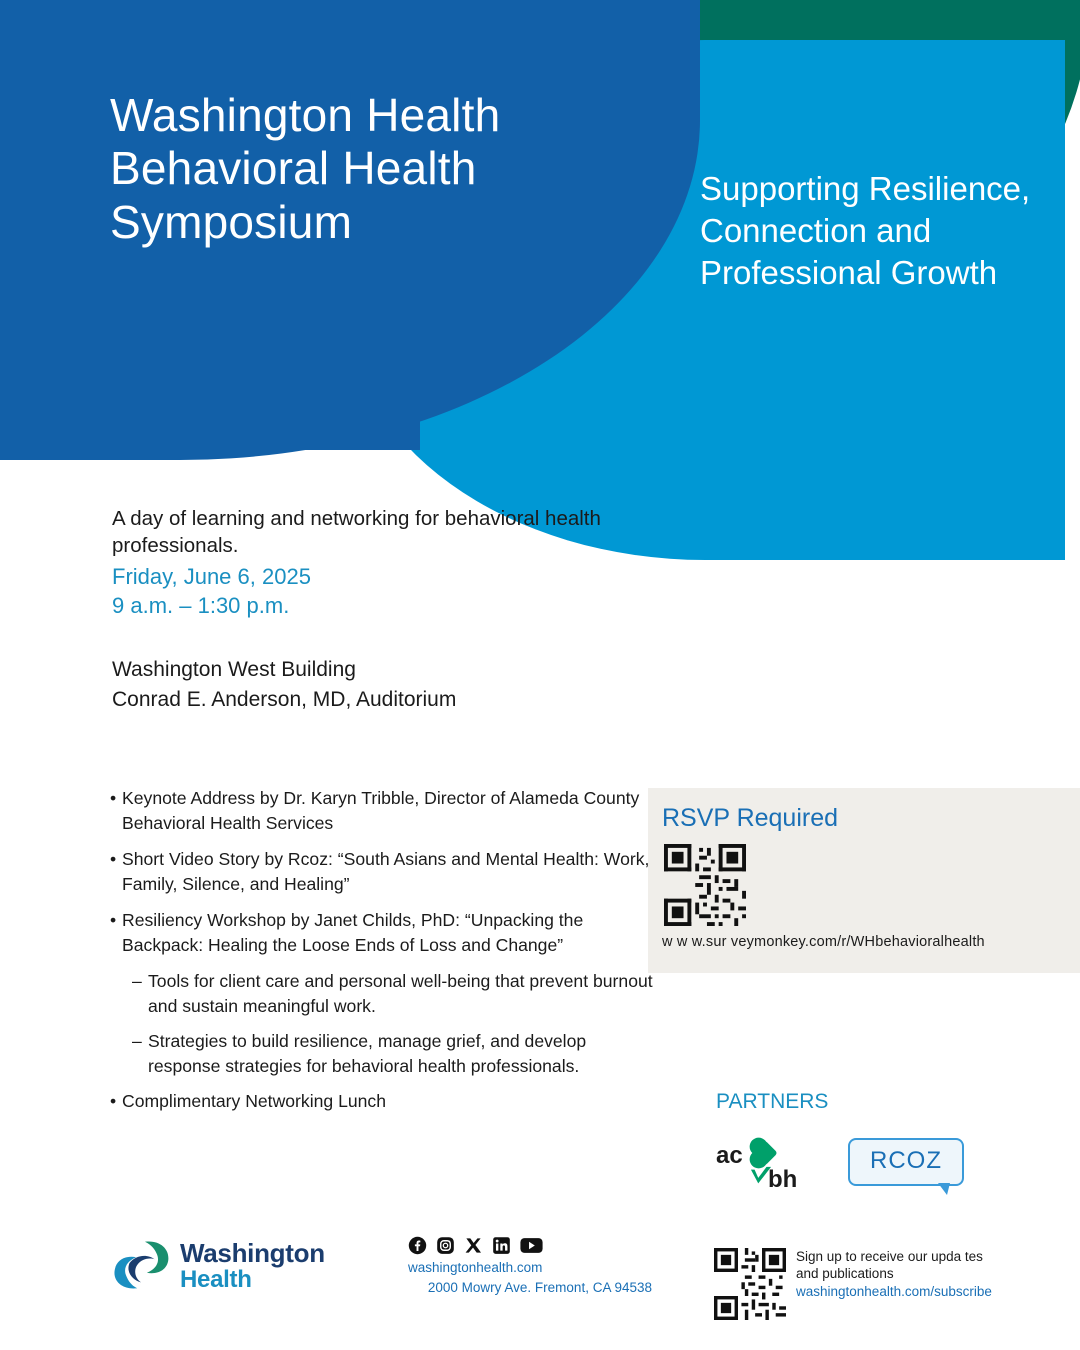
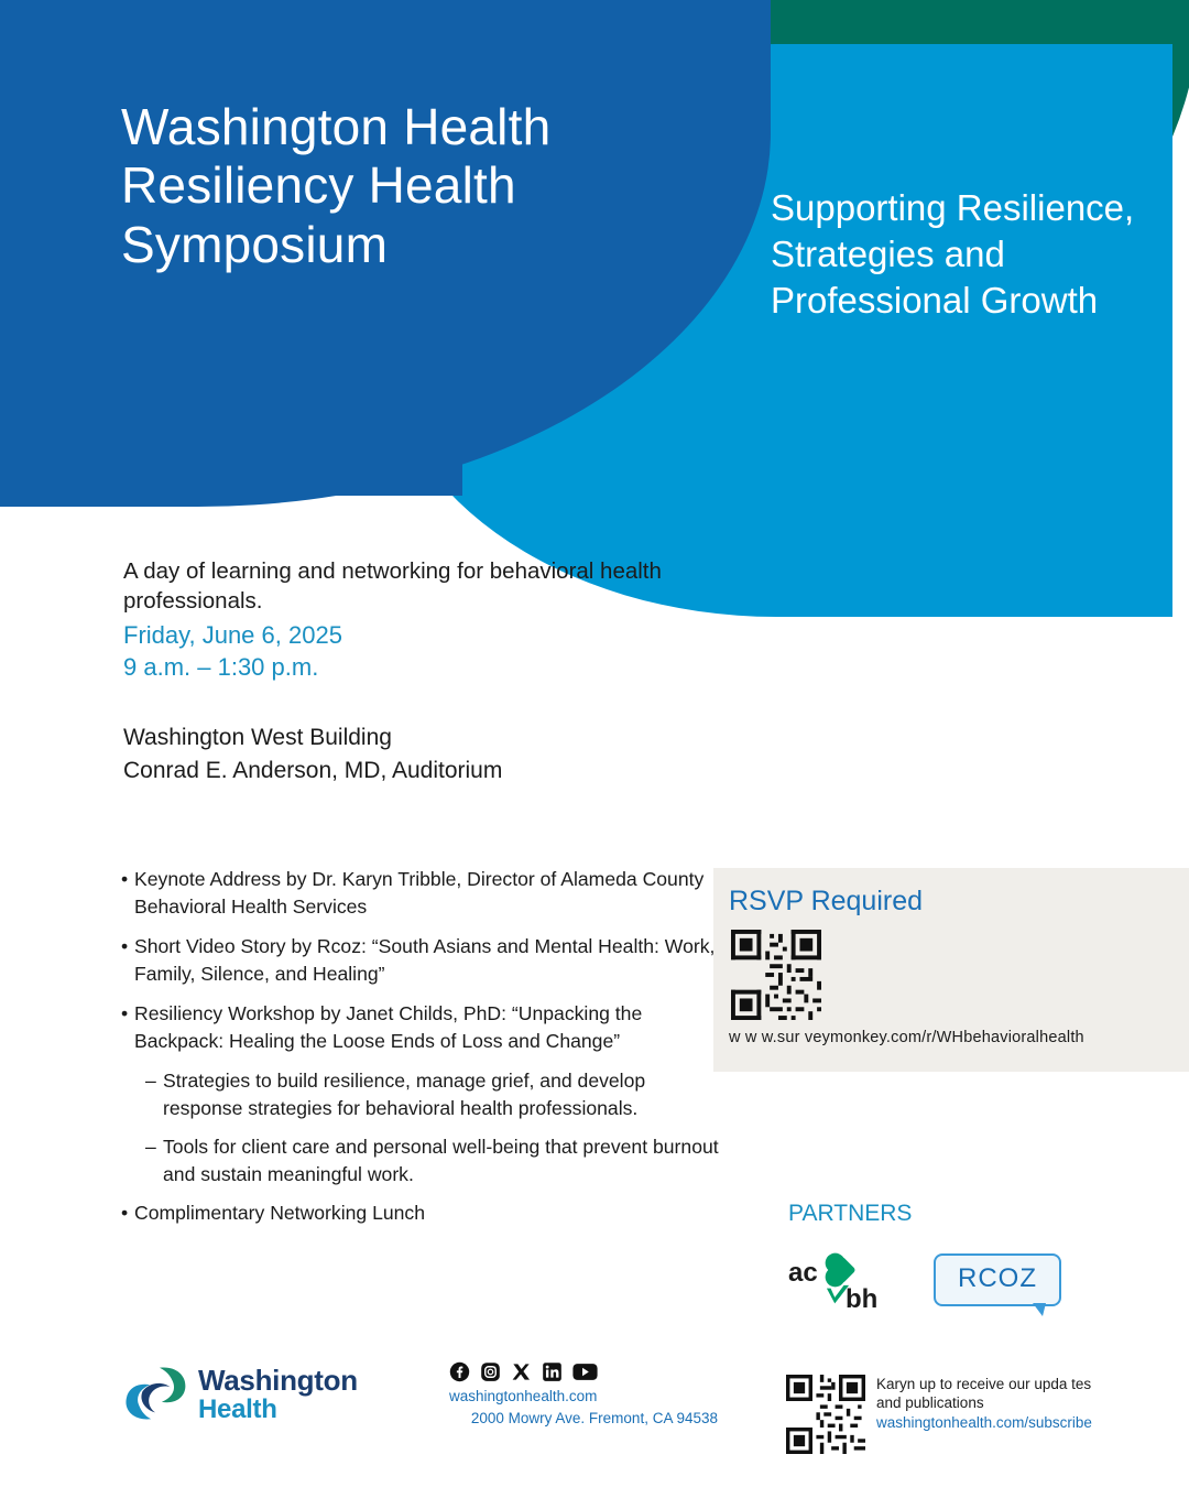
- Washington Health Behavioral Health Symposium
+ Washington Health Resiliency Health Symposium
- Supporting Resilience, Connection and Professional Growth
+ Supporting Resilience, Strategies and Professional Growth
  A day of learning and networking for behavioral health professionals.
  Friday, June 6, 2025
  9 a.m. – 1:30 p.m.
  Washington West Building
  Conrad E. Anderson, MD, Auditorium
  •
  Keynote Address by Dr. Karyn Tribble, Director of Alameda County Behavioral Health Services
  •
  Short Video Story by Rcoz: “South Asians and Mental Health: Work, Family, Silence, and Healing”
  •
  Resiliency Workshop by Janet Childs, PhD: “Unpacking the Backpack: Healing the Loose Ends of Loss and Change”
  –
- Tools for client care and personal well-being that prevent burnout and sustain meaningful work.
+ Strategies to build resilience, manage grief, and develop response strategies for behavioral health professionals.
  –
- Strategies to build resilience, manage grief, and develop response strategies for behavioral health professionals.
+ Tools for client care and personal well-being that prevent burnout and sustain meaningful work.
  •
  Complimentary Networking Lunch
  RSVP Required
  w w w.sur veymonkey.com/r/WHbehavioralhealth
  PARTNERS
  ac
  bh
  RCOZ
  Washington
  Health
  washingtonhealth.com
  2000 Mowry Ave. Fremont, CA 94538
- Sign up to receive our upda tes
+ Karyn up to receive our upda tes
  and publications
  washingtonhealth.com/subscribe
